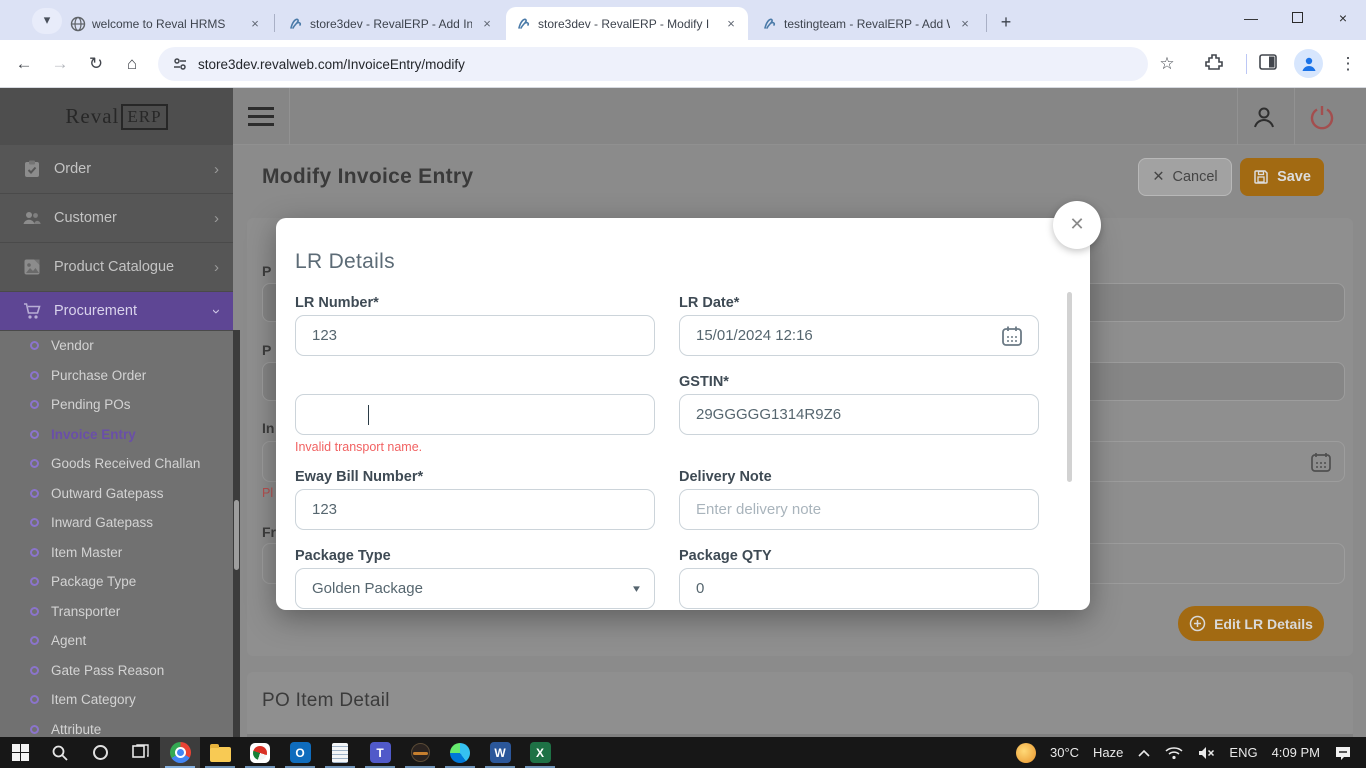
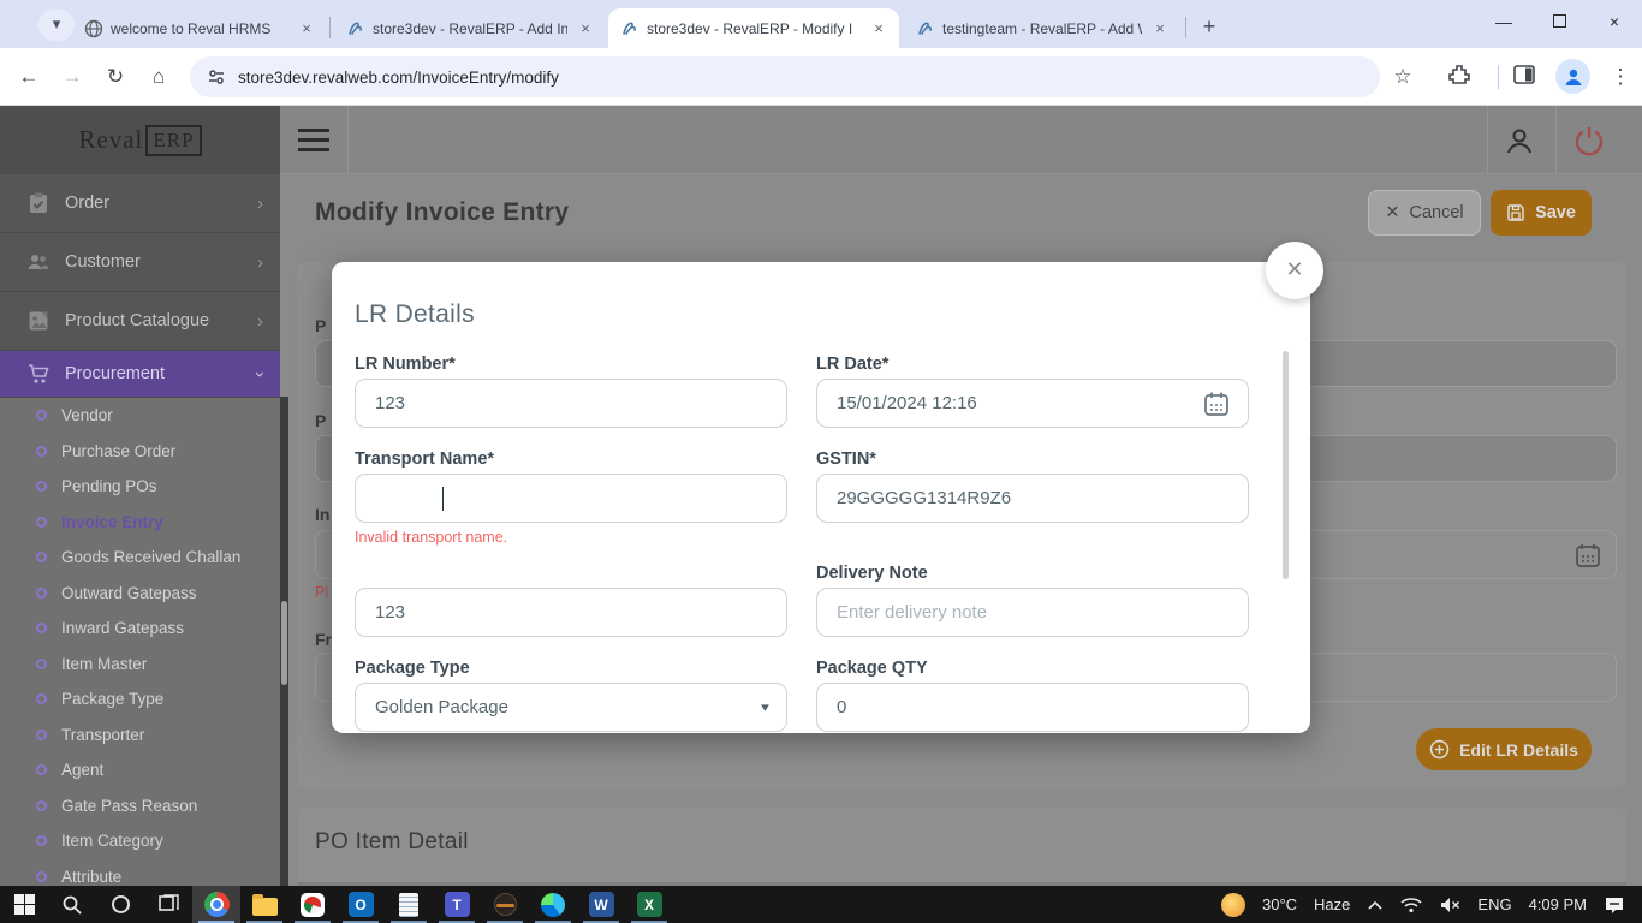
  ▾
  welcome to Reval HRMS
  ×
  store3dev - RevalERP - Add In
  ×
  store3dev - RevalERP - Modify I
  ×
  testingteam - RevalERP - Add
  ×
  +
  —
  ×
  ←
  →
  ↻
  ⌂
  store3dev.revalweb.com/InvoiceEntry/modify
  ☆
  ⋮
  Reval
  ERP
  Order
  ›
  Customer
  ›
  Product Catalogue
  ›
  Procurement
  Vendor
  Purchase Order
  Pending POs
  Invoice Entry
  Goods Received Challan
  Outward Gatepass
  Inward Gatepass
  Item Master
  Package Type
  Transporter
  Agent
  Gate Pass Reason
  Item Category
  Attribute
  Modify Invoice Entry
  ✕
  Cancel
  Save
  P
  P
  In
  Pl
  Fr
  Edit LR Details
  PO Item Detail
  LR Details
  LR Number*
  123
  LR Date*
  15/01/2024 12:16
+ Transport Name*
  Invalid transport name.
  GSTIN*
  29GGGGG1314R9Z6
- Eway Bill Number*
  123
  Delivery Note
  Enter delivery note
  Package Type
  Golden Package
  ▾
  Package QTY
  0
  ✕
  O
  T
  W
  X
  30°C
  Haze
  ENG
  4:09 PM
